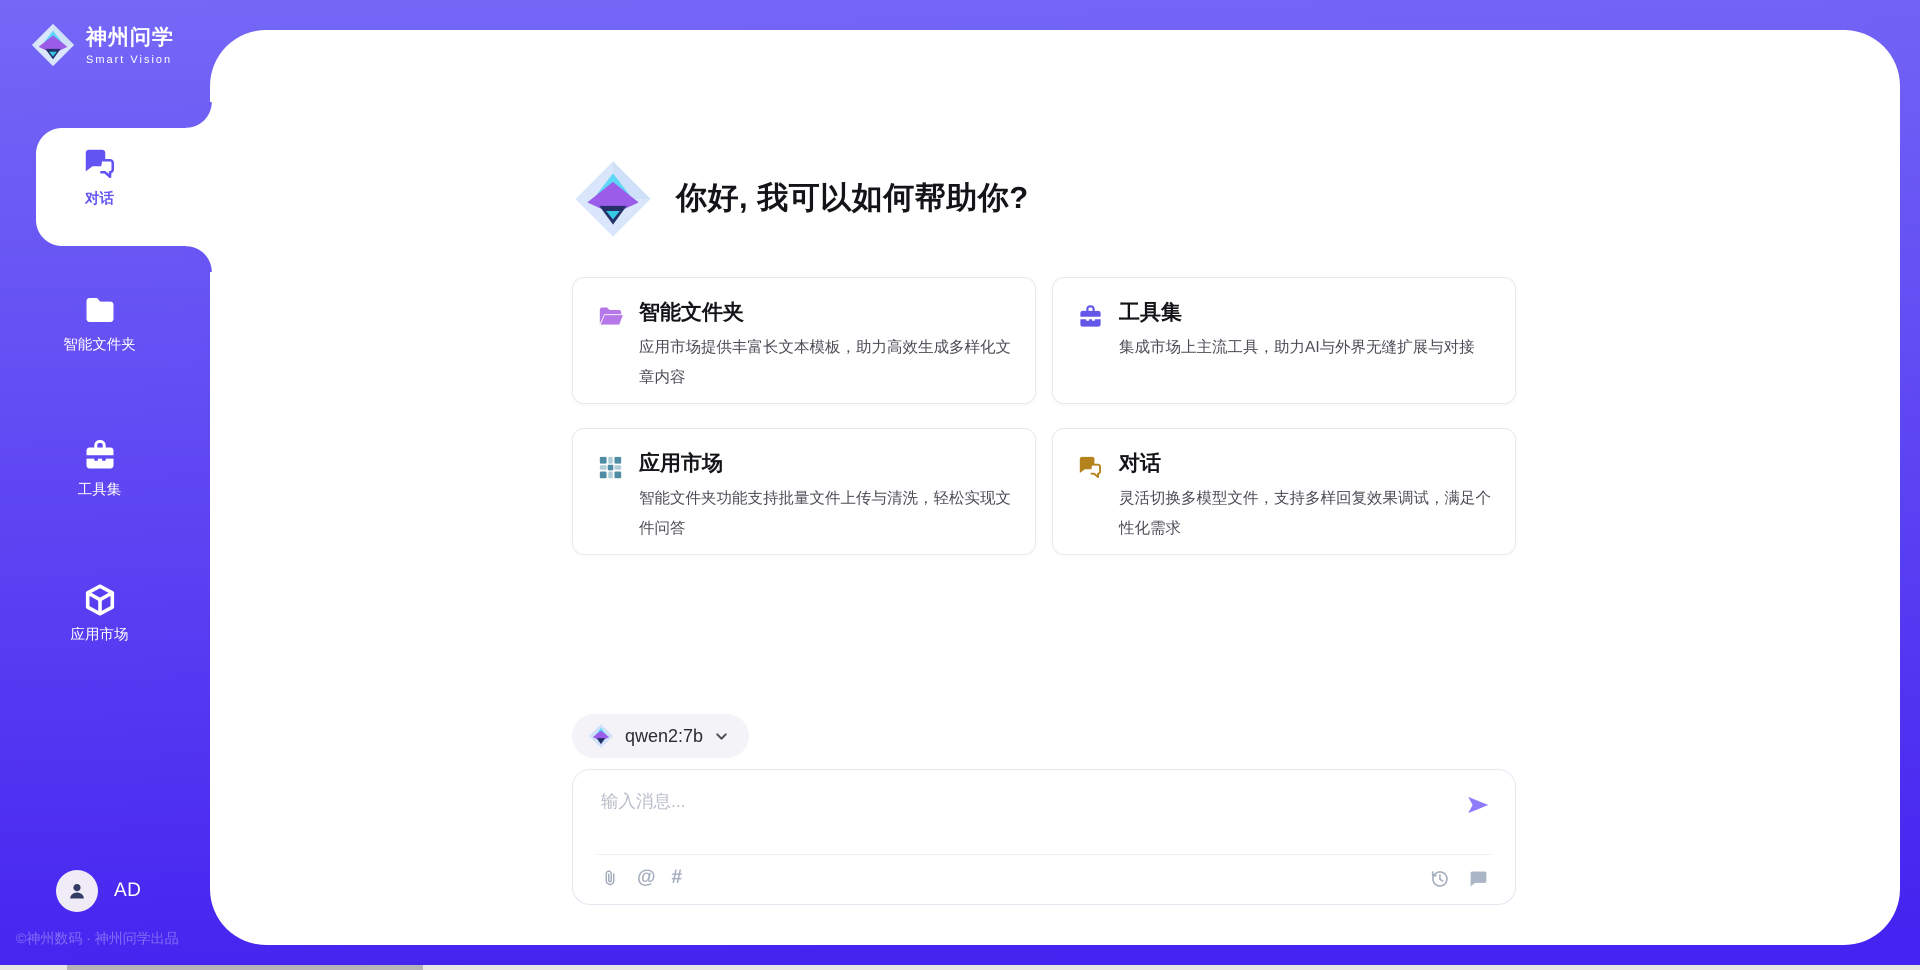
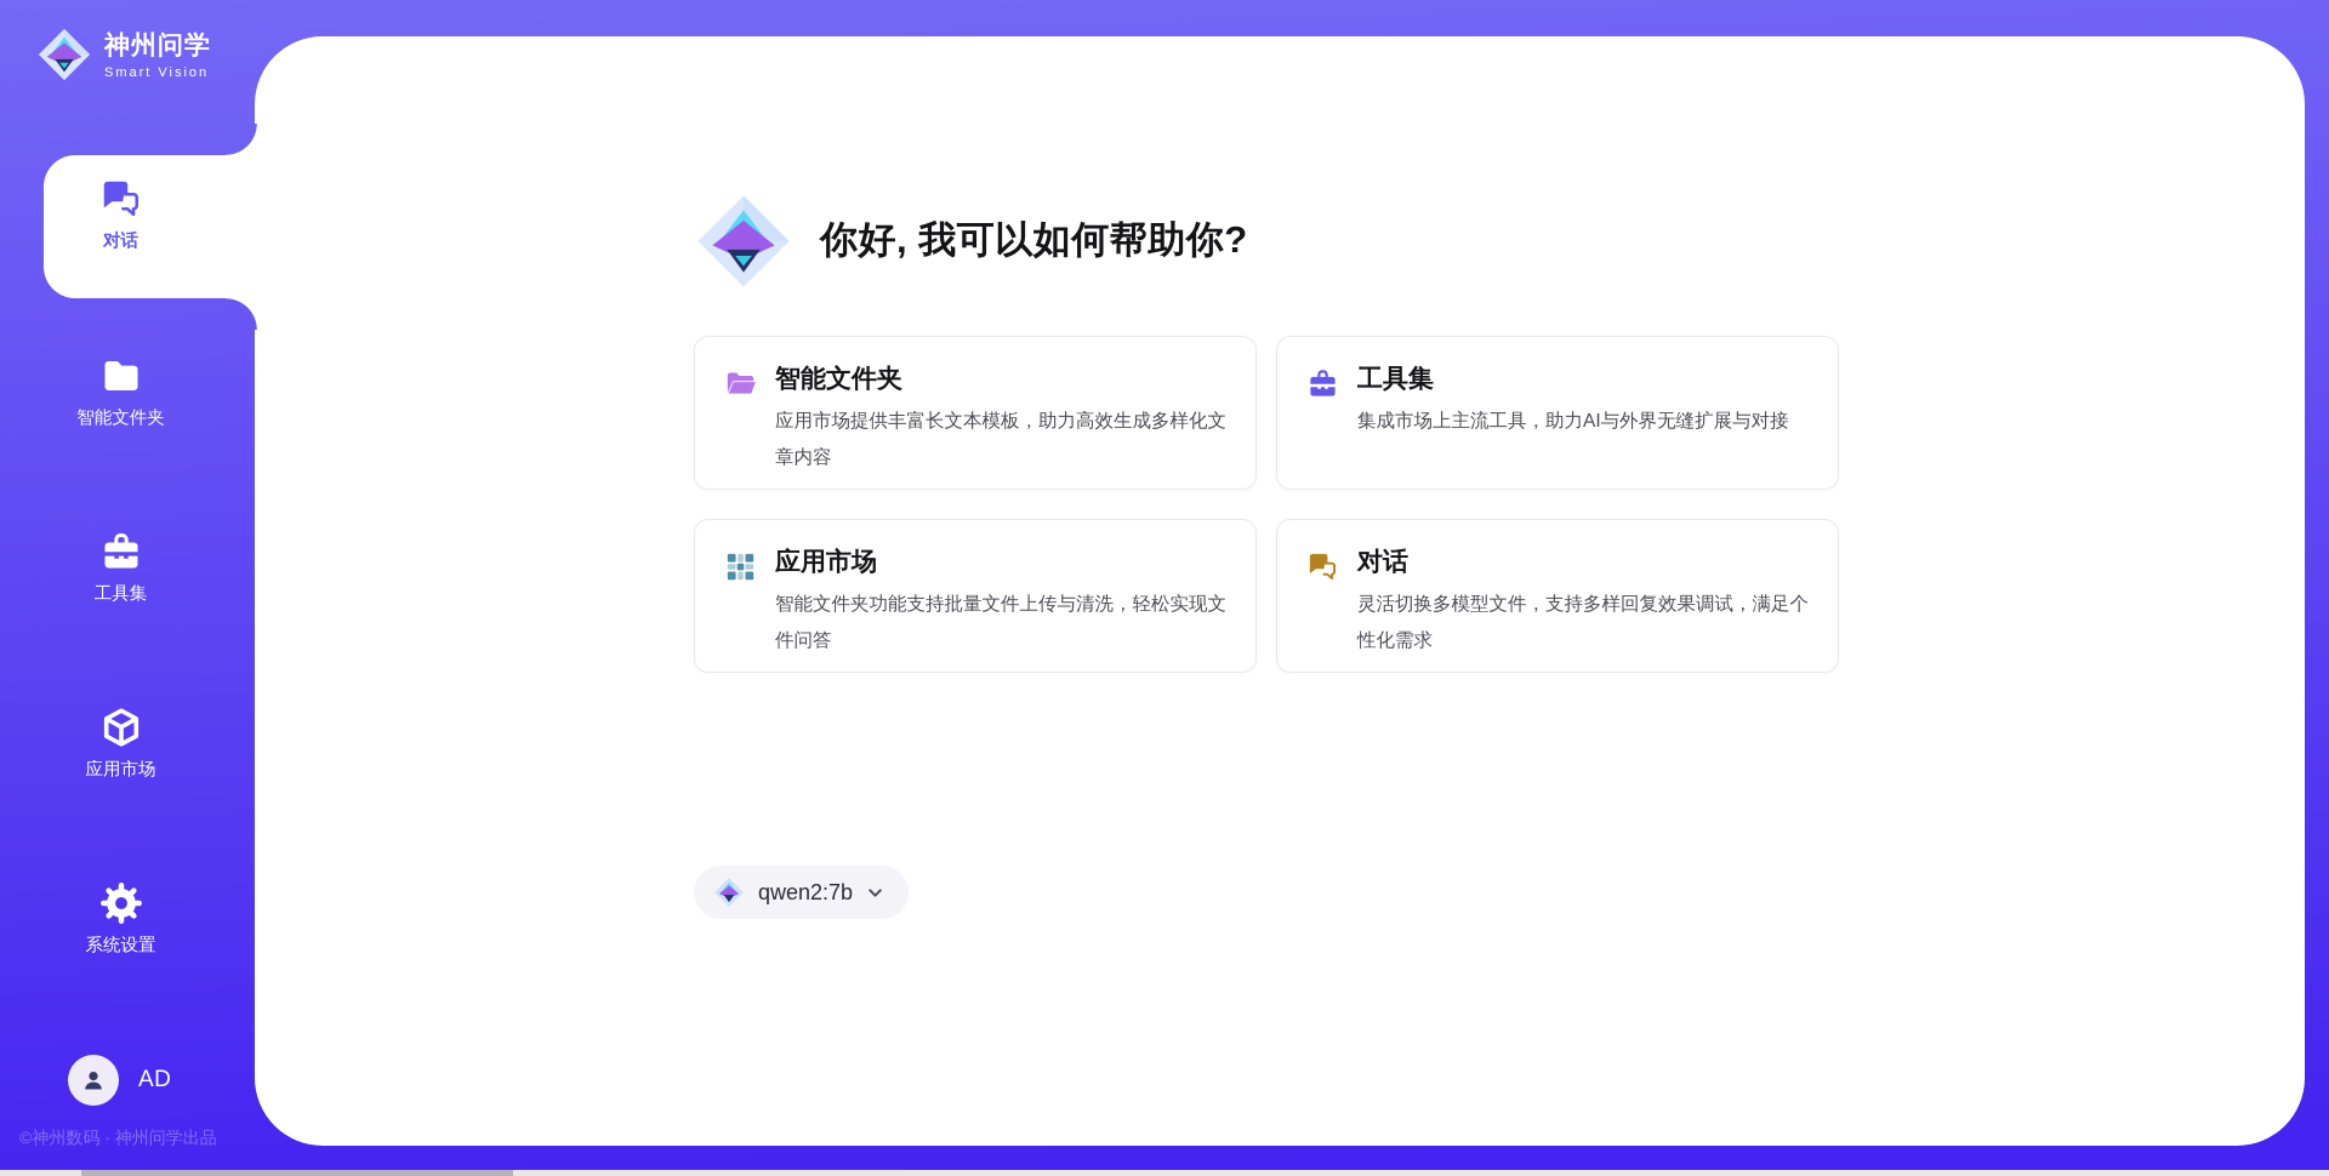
  神州问学
  Smart Vision
  对话
  智能文件夹
  工具集
  应用市场
+ 系统设置
  AD
  ©神州数码 · 神州问学出品
  你好, 我可以如何帮助你?
  智能文件夹
  应用市场提供丰富长文本模板，助力高效生成多样化文章内容
  工具集
  集成市场上主流工具，助力AI与外界无缝扩展与对接
  应用市场
  智能文件夹功能支持批量文件上传与清洗，轻松实现文件问答
  对话
  灵活切换多模型文件，支持多样回复效果调试，满足个性化需求
  qwen2:7b
- 输入消息...
- @
- #
